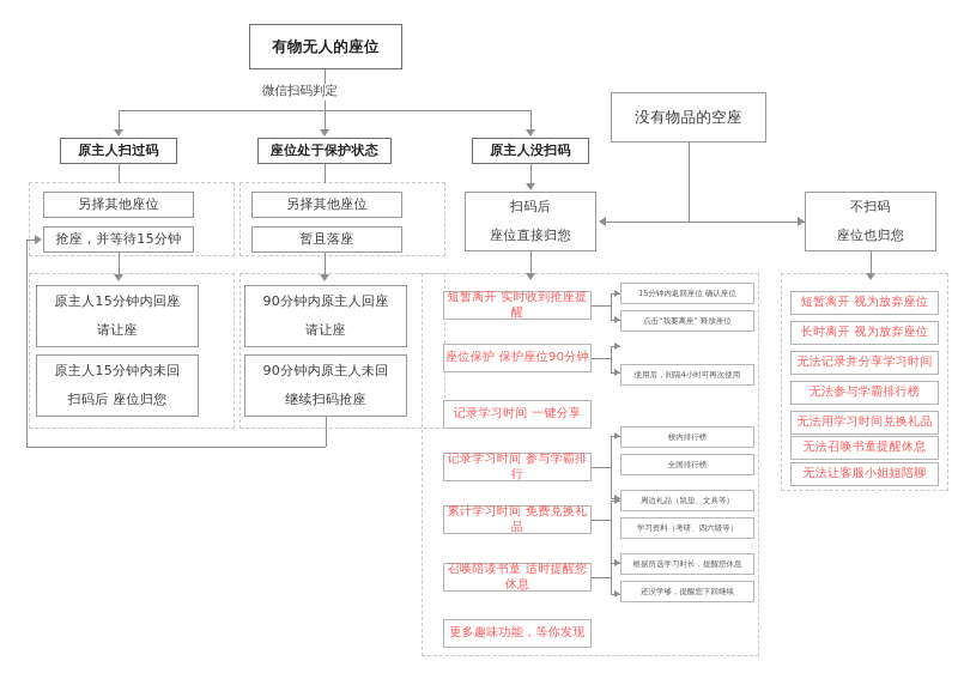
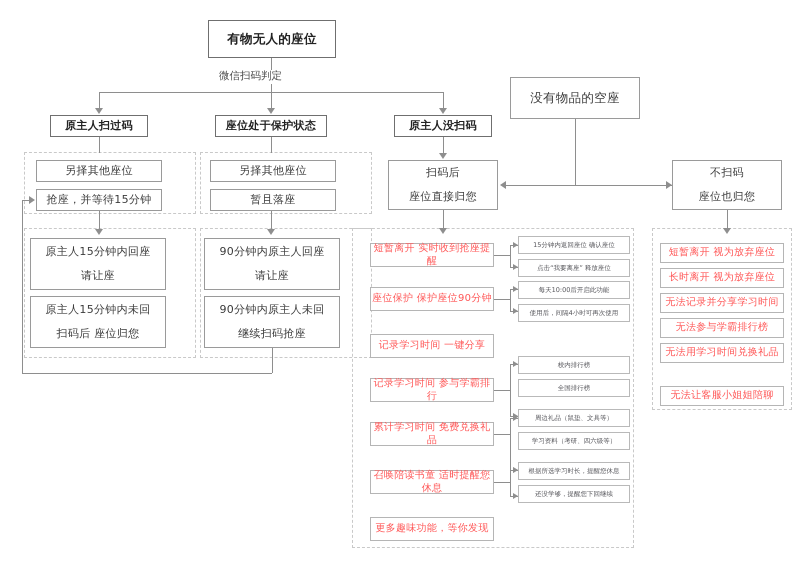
  有物无人的座位
  微信扫码判定
  原主人扫过码
  座位处于保护状态
  原主人没扫码
  另择其他座位
  抢座，并等待15分钟
  原主人15分钟内回座
  请让座
  原主人15分钟内未回
  扫码后 座位归您
  另择其他座位
  暂且落座
  90分钟内原主人回座
  请让座
  90分钟内原主人未回
  继续扫码抢座
  扫码后
  座位直接归您
  没有物品的空座
  不扫码
  座位也归您
  短暂离开 实时收到抢座提醒
  座位保护 保护座位90分钟
  记录学习时间 一键分享
  记录学习时间 参与学霸排行
  累计学习时间 免费兑换礼品
  召唤陪读书童 适时提醒您休息
  更多趣味功能，等你发现
  15分钟内返回座位 确认座位
  点击“我要离座” 释放座位
+ 每天10:00后开启此功能
  使用后，间隔4小时可再次使用
  校内排行榜
  全国排行榜
  周边礼品（鼠垫、文具等）
  学习资料（考研、四六级等）
  根据所选学习时长，提醒您休息
  还没学够，提醒您下回继续
  短暂离开 视为放弃座位
  长时离开 视为放弃座位
  无法记录并分享学习时间
  无法参与学霸排行榜
  无法用学习时间兑换礼品
- 无法召唤书童提醒休息
  无法让客服小姐姐陪聊
